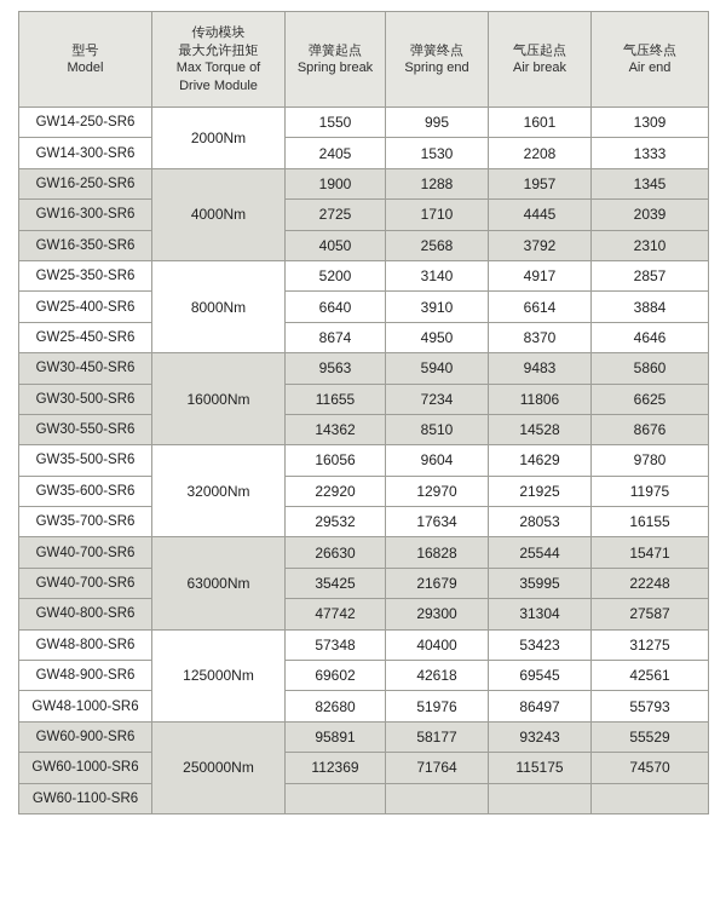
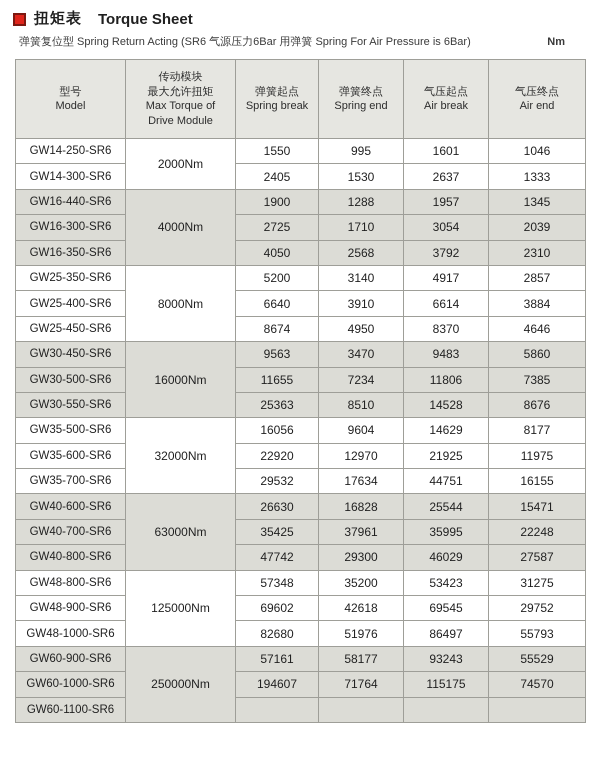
+ 扭矩表
+ Torque Sheet
+ 弹簧复位型 Spring Return Acting (SR6 气源压力6Bar 用弹簧 Spring For Air Pressure is 6Bar)
+ Nm
  型号Model	传动模块最大允许扭矩Max Torque ofDrive Module	弹簧起点Spring break	弹簧终点Spring end	气压起点Air break	气压终点Air end
- GW14-250-SR6	2000Nm	1550	995	1601	1309
+ GW14-250-SR6	2000Nm	1550	995	1601	1046
- GW14-300-SR6	2405	1530	2208	1333
+ GW14-300-SR6	2405	1530	2637	1333
- GW16-250-SR6	4000Nm	1900	1288	1957	1345
+ GW16-440-SR6	4000Nm	1900	1288	1957	1345
- GW16-300-SR6	2725	1710	4445	2039
+ GW16-300-SR6	2725	1710	3054	2039
  GW16-350-SR6	4050	2568	3792	2310
  GW25-350-SR6	8000Nm	5200	3140	4917	2857
  GW25-400-SR6	6640	3910	6614	3884
  GW25-450-SR6	8674	4950	8370	4646
- GW30-450-SR6	16000Nm	9563	5940	9483	5860
+ GW30-450-SR6	16000Nm	9563	3470	9483	5860
- GW30-500-SR6	11655	7234	11806	6625
+ GW30-500-SR6	11655	7234	11806	7385
- GW30-550-SR6	14362	8510	14528	8676
+ GW30-550-SR6	25363	8510	14528	8676
- GW35-500-SR6	32000Nm	16056	9604	14629	9780
+ GW35-500-SR6	32000Nm	16056	9604	14629	8177
  GW35-600-SR6	22920	12970	21925	11975
- GW35-700-SR6	29532	17634	28053	16155
+ GW35-700-SR6	29532	17634	44751	16155
- GW40-700-SR6	63000Nm	26630	16828	25544	15471
+ GW40-600-SR6	63000Nm	26630	16828	25544	15471
- GW40-700-SR6	35425	21679	35995	22248
+ GW40-700-SR6	35425	37961	35995	22248
- GW40-800-SR6	47742	29300	31304	27587
+ GW40-800-SR6	47742	29300	46029	27587
- GW48-800-SR6	125000Nm	57348	40400	53423	31275
+ GW48-800-SR6	125000Nm	57348	35200	53423	31275
- GW48-900-SR6	69602	42618	69545	42561
+ GW48-900-SR6	69602	42618	69545	29752
  GW48-1000-SR6	82680	51976	86497	55793
- GW60-900-SR6	250000Nm	95891	58177	93243	55529
+ GW60-900-SR6	250000Nm	57161	58177	93243	55529
- GW60-1000-SR6	112369	71764	115175	74570
+ GW60-1000-SR6	194607	71764	115175	74570
  GW60-1100-SR6
